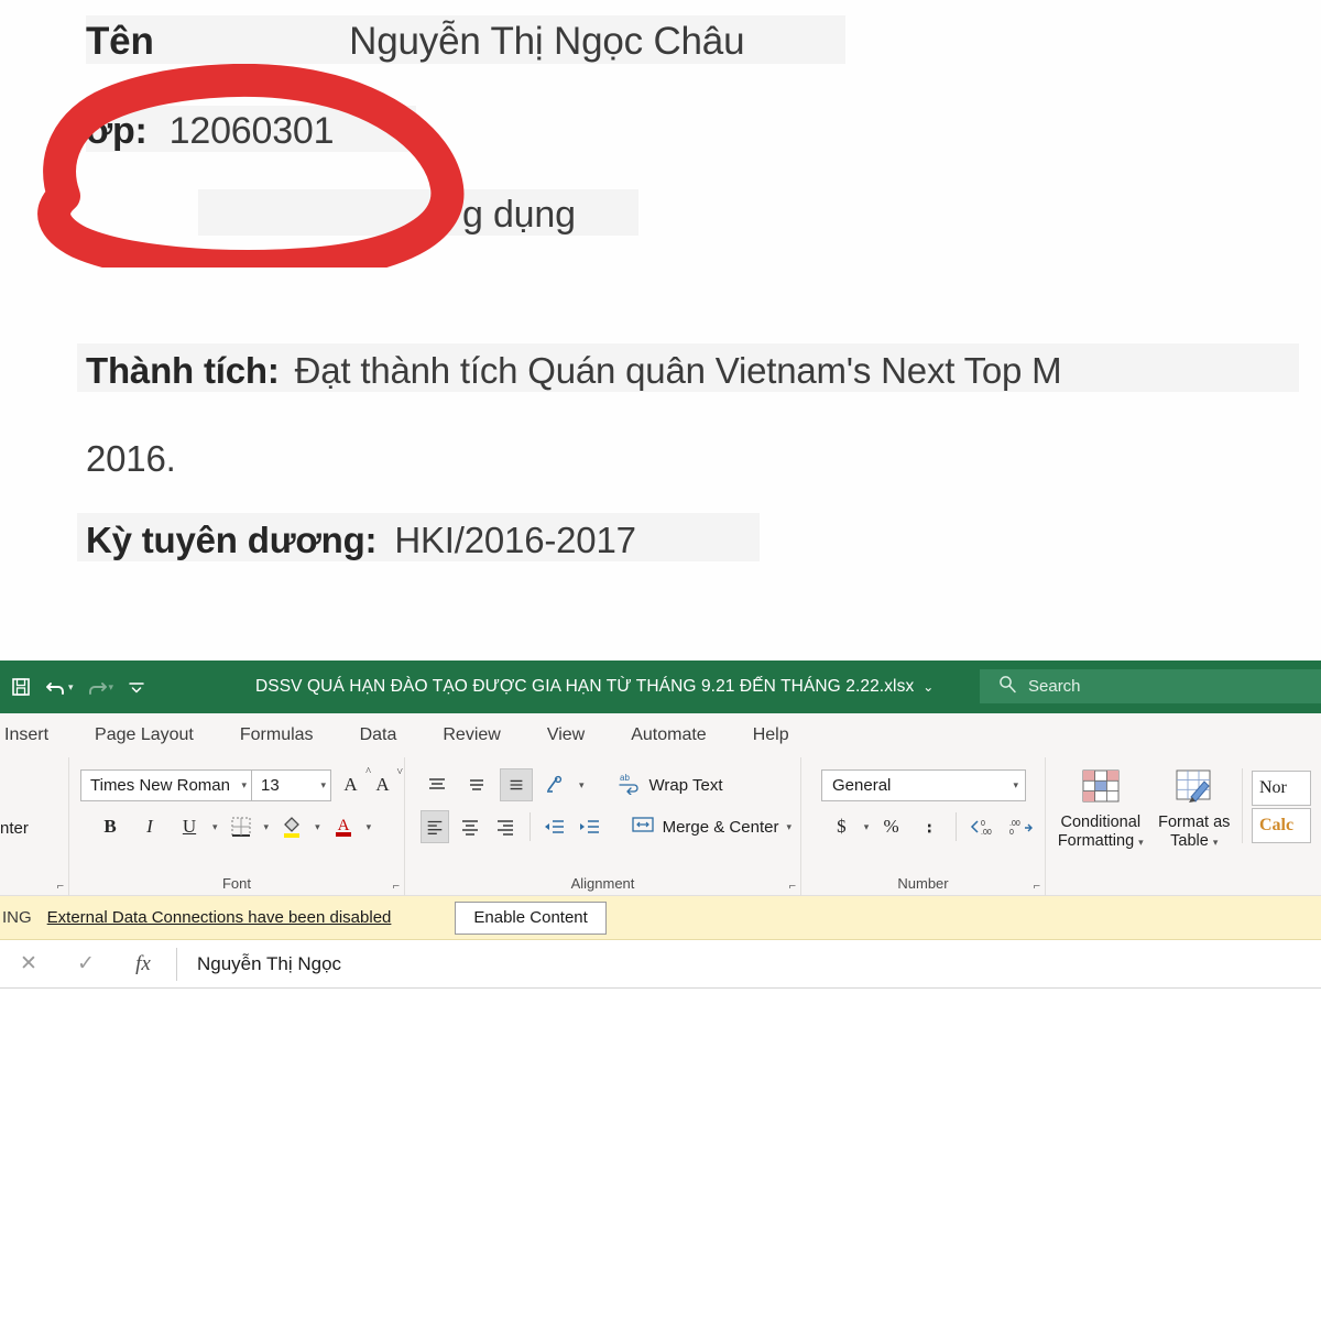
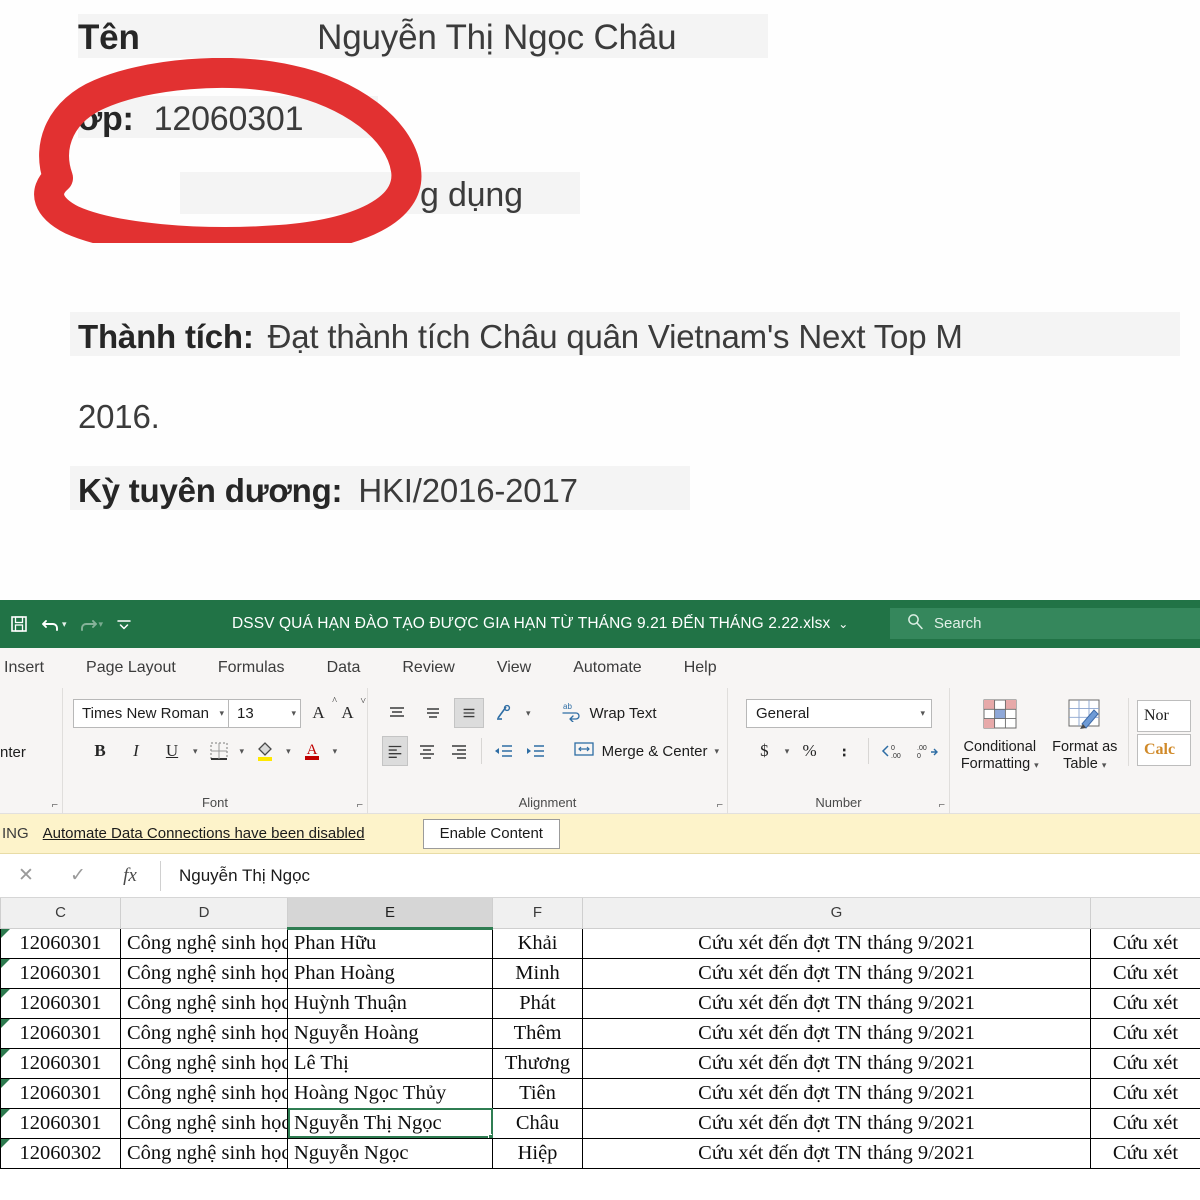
  Tên Nguyễn Thị Ngọc Châu
  ớp: 12060301
  g dụng
- Thành tích: Đạt thành tích Quán quân Vietnam's Next Top M
+ Thành tích: Đạt thành tích Châu quân Vietnam's Next Top M
  2016.
  Kỳ tuyên dương: HKI/2016-2017
  ▾
  ▾
  DSSV QUÁ HẠN ĐÀO TẠO ĐƯỢC GIA HẠN TỪ THÁNG 9.21 ĐẾN THÁNG 2.22.xlsx ⌄
  Search
  Insert
  Page Layout
  Formulas
  Data
  Review
  View
  Automate
  Help
  nter
  ⌐
  Times New Roman
  ▾
  13
  ▾
  A
  ^
  A
  ˅
  B
  I
  U
  ▾
  ▾
  ▾
  A
  ▾
  Font
  ⌐
  ▾
  ab
  Wrap Text
  Merge & Center
  ▾
  Alignment
  ⌐
  General
  ▾
  $
  ▾
  %
  ։
  Number
  ⌐
  Conditional
  Formatting ▾
  Format as
  Table ▾
  Nor
  Calc
  ING
- External Data Connections have been disabled
+ Automate Data Connections have been disabled
  Enable Content
  ✕
  ✓
  fx
  Nguyễn Thị Ngọc
+ C	D	E	F	G
+ 12060301	Công nghệ sinh học	Phan Hữu	Khải	Cứu xét đến đợt TN tháng 9/2021	Cứu xét
+ 12060301	Công nghệ sinh học	Phan Hoàng	Minh	Cứu xét đến đợt TN tháng 9/2021	Cứu xét
+ 12060301	Công nghệ sinh học	Huỳnh Thuận	Phát	Cứu xét đến đợt TN tháng 9/2021	Cứu xét
+ 12060301	Công nghệ sinh học	Nguyễn Hoàng	Thêm	Cứu xét đến đợt TN tháng 9/2021	Cứu xét
+ 12060301	Công nghệ sinh học	Lê Thị	Thương	Cứu xét đến đợt TN tháng 9/2021	Cứu xét
+ 12060301	Công nghệ sinh học	Hoàng Ngọc Thủy	Tiên	Cứu xét đến đợt TN tháng 9/2021	Cứu xét
+ 12060301	Công nghệ sinh học	Nguyễn Thị Ngọc	Châu	Cứu xét đến đợt TN tháng 9/2021	Cứu xét
+ 12060302	Công nghệ sinh học	Nguyễn Ngọc	Hiệp	Cứu xét đến đợt TN tháng 9/2021	Cứu xét
